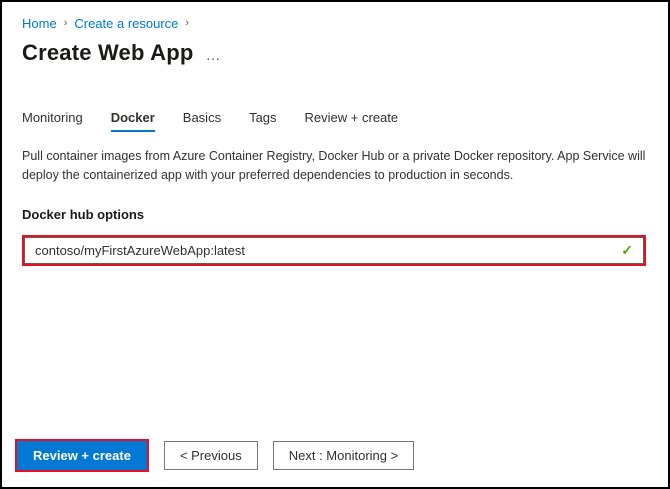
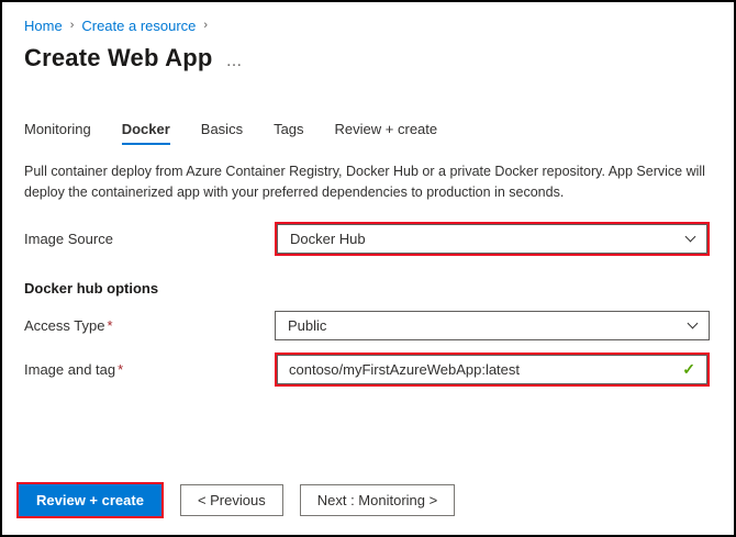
  Home
  ›
  Create a resource
  ›
  Create Web App
  …
  Monitoring
  Docker
  Basics
  Tags
  Review + create
- Pull container images from Azure Container Registry, Docker Hub or a private Docker repository. App Service will deploy the containerized app with your preferred dependencies to production in seconds.
+ Pull container deploy from Azure Container Registry, Docker Hub or a private Docker repository. App Service will deploy the containerized app with your preferred dependencies to production in seconds.
+ Image Source
+ Docker Hub
  Docker hub options
+ Access Type *
+ Public
+ Image and tag *
  contoso/myFirstAzureWebApp:latest
  ✓
  Review + create
  < Previous
  Next : Monitoring >
